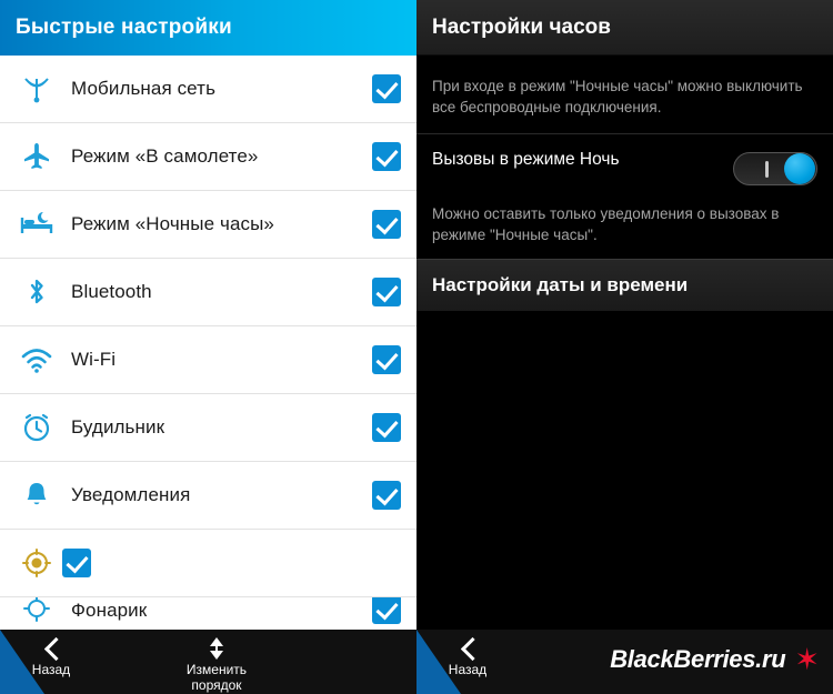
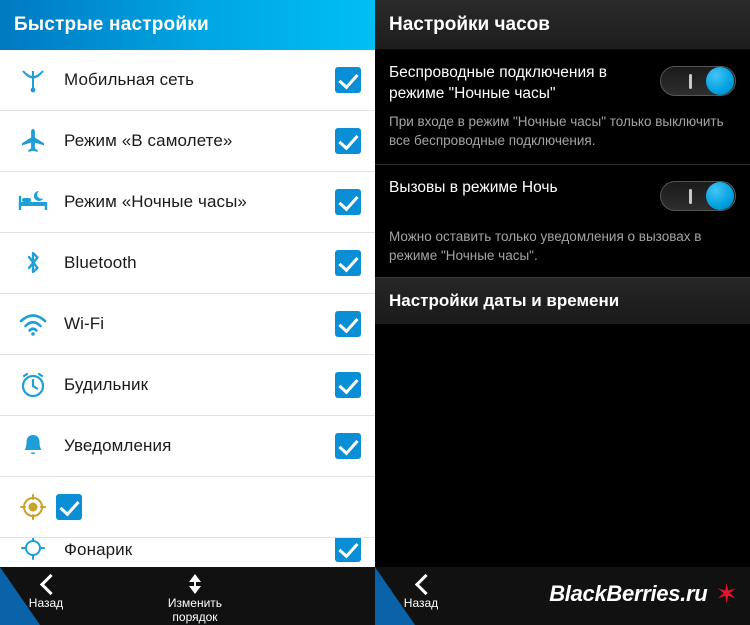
  Быстрые настройки
  Мобильная сеть
  Режим «В самолете»
  Режим «Ночные часы»
  Bluetooth
  Wi-Fi
  Будильник
  Уведомления
  Фонарик
  Настройки часов
+ Беспроводные подключения в режиме "Ночные часы"
- При входе в режим "Ночные часы" можно выключить все беспроводные подключения.
+ При входе в режим "Ночные часы" только выключить все беспроводные подключения.
  Вызовы в режиме Ночь
  Можно оставить только уведомления о вызовах в режиме "Ночные часы".
  Настройки даты и времени
  Назад
  Изменить порядок
  Назад
  BlackBerries.ru
  ✶
